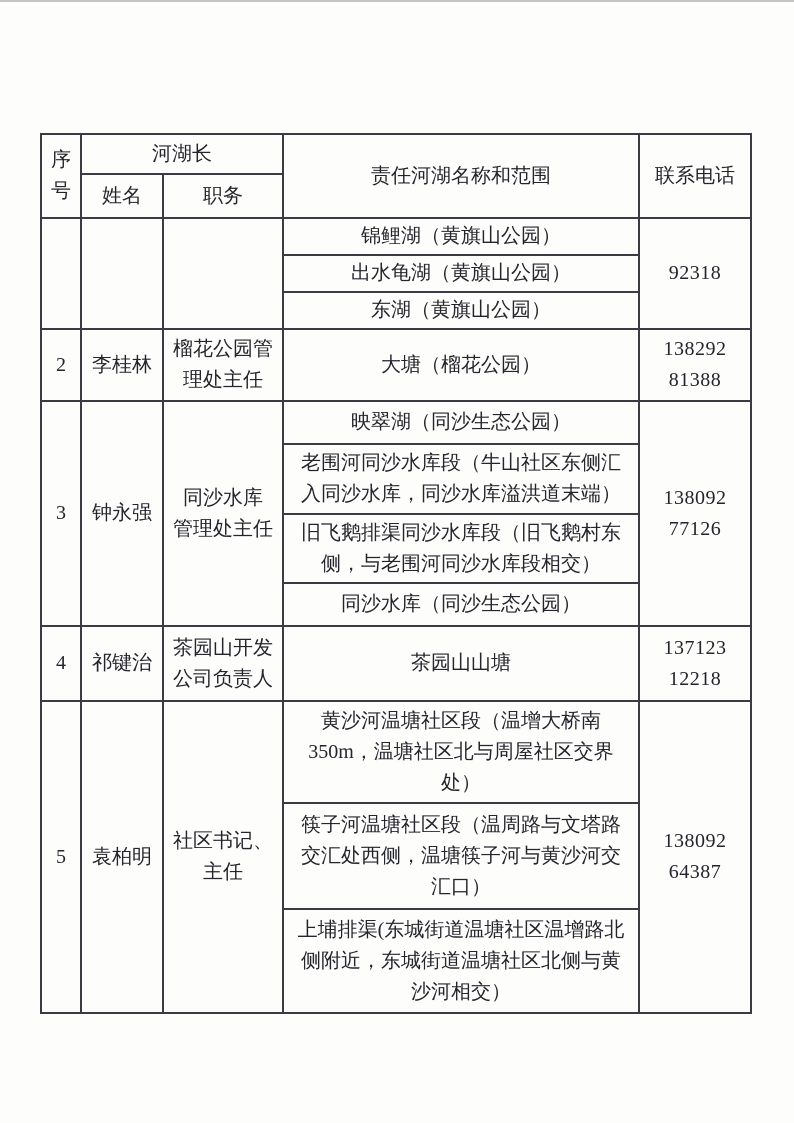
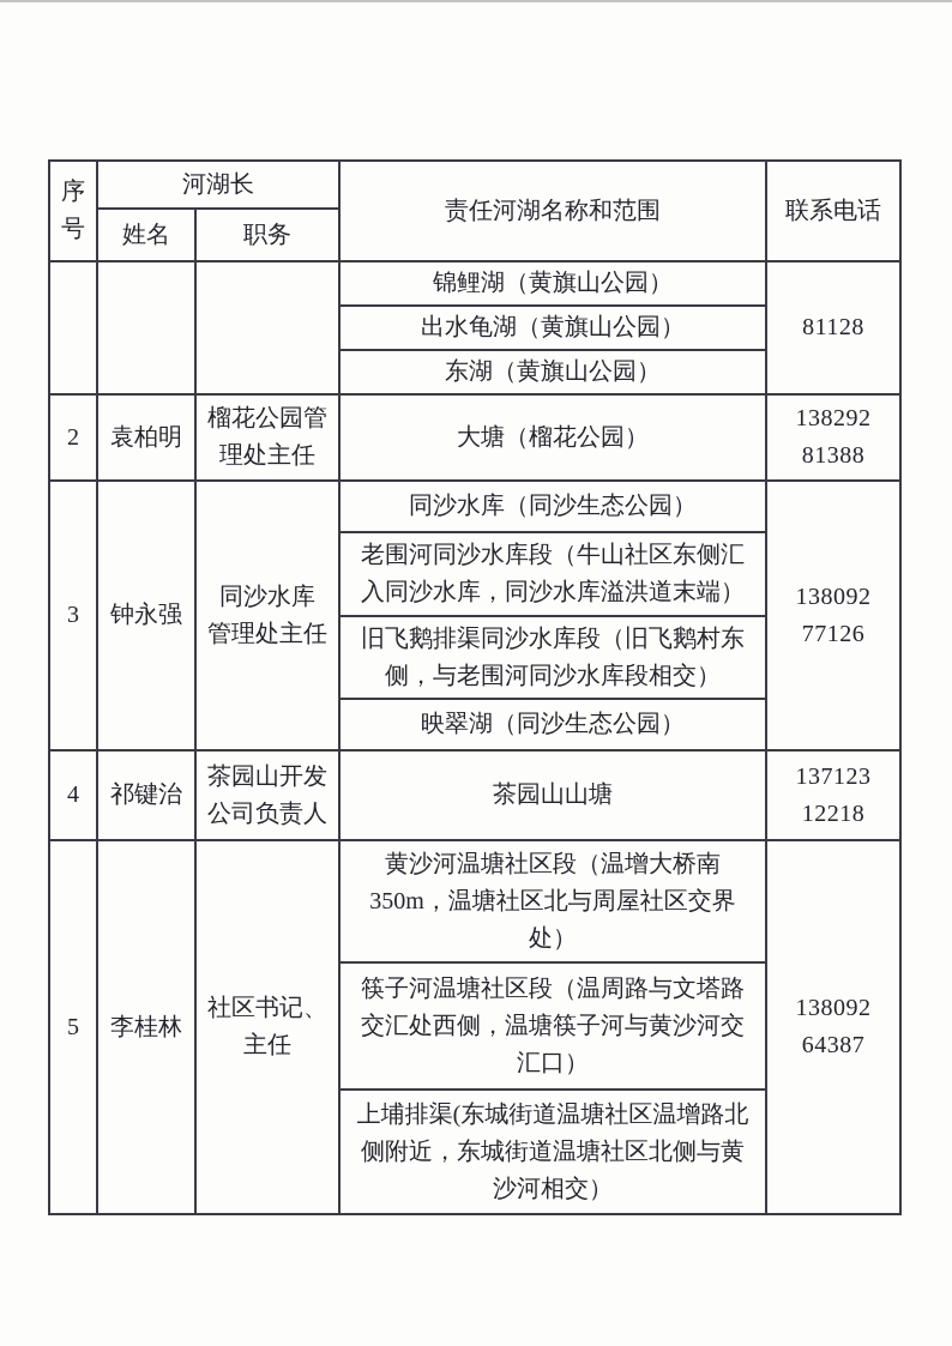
  序 号	河湖长	责任河湖名称和范围	联系电话
  姓名	职务
- 			锦鲤湖（黄旗山公园）	92318
+ 			锦鲤湖（黄旗山公园）	81128
  出水龟湖（黄旗山公园）
  东湖（黄旗山公园）
- 2	李桂林	榴花公园管 理处主任	大塘（榴花公园）	138292 81388
+ 2	袁柏明	榴花公园管 理处主任	大塘（榴花公园）	138292 81388
- 3	钟永强	同沙水库 管理处主任	映翠湖（同沙生态公园）	138092 77126
+ 3	钟永强	同沙水库 管理处主任	同沙水库（同沙生态公园）	138092 77126
  老围河同沙水库段（牛山社区东侧汇入同沙水库，同沙水库溢洪道末端）
  旧飞鹅排渠同沙水库段（旧飞鹅村东侧，与老围河同沙水库段相交）
- 同沙水库（同沙生态公园）
+ 映翠湖（同沙生态公园）
  4	祁键治	茶园山开发 公司负责人	茶园山山塘	137123 12218
- 5	袁柏明	社区书记、 主任	黄沙河温塘社区段（温增大桥南350m，温塘社区北与周屋社区交界处）	138092 64387
+ 5	李桂林	社区书记、 主任	黄沙河温塘社区段（温增大桥南350m，温塘社区北与周屋社区交界处）	138092 64387
  筷子河温塘社区段（温周路与文塔路交汇处西侧，温塘筷子河与黄沙河交汇口）
  上埔排渠(东城街道温塘社区温增路北侧附近，东城街道温塘社区北侧与黄沙河相交）
